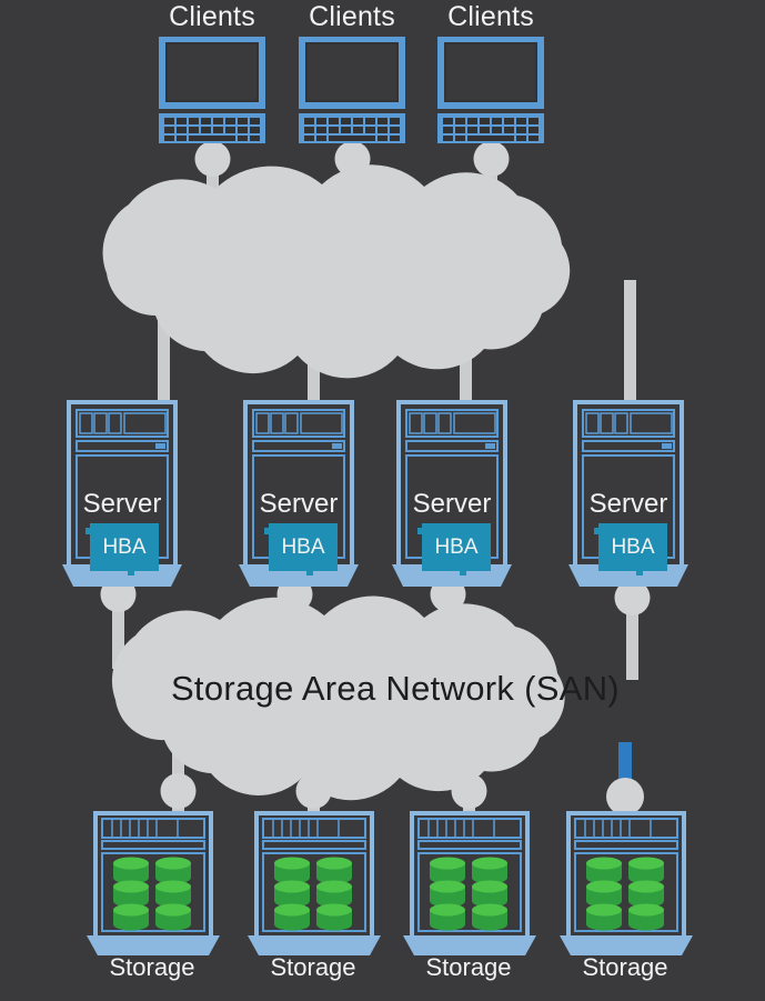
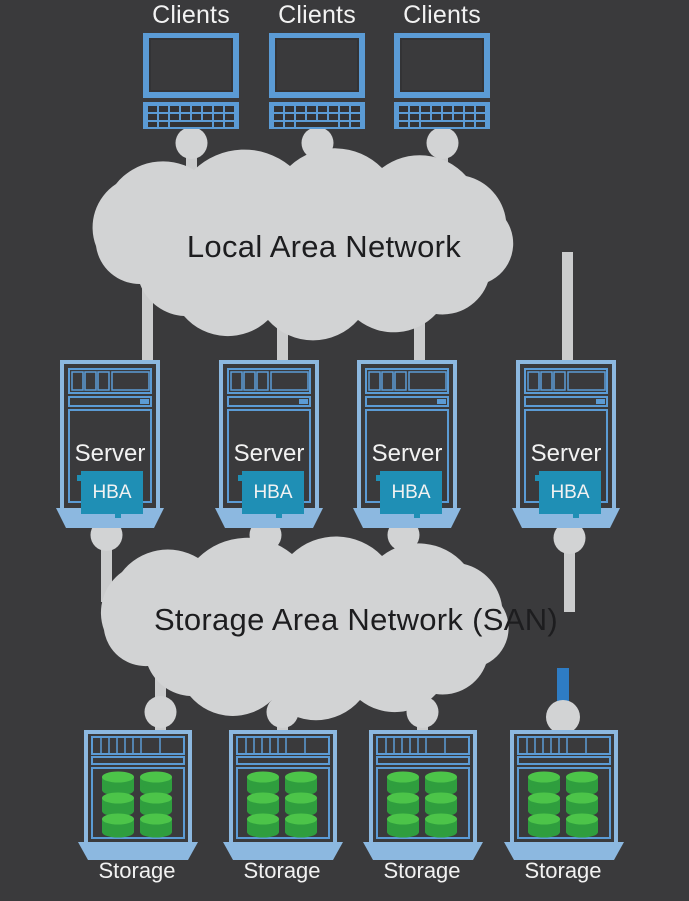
+ Local Area Network
  Storage Area Network (SAN)
  Clients
  Clients
  Clients
  Server
  HBA
  Server
  HBA
  Server
  HBA
  Server
  HBA
  Storage
  Storage
  Storage
  Storage
